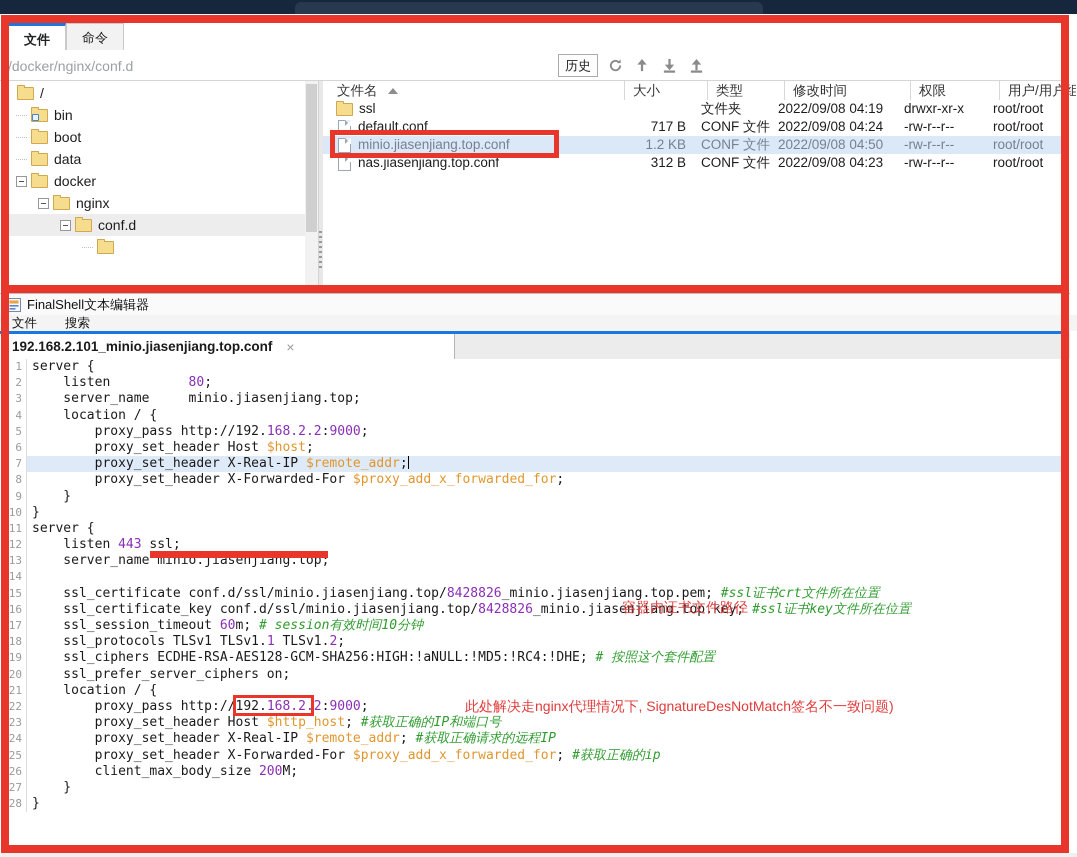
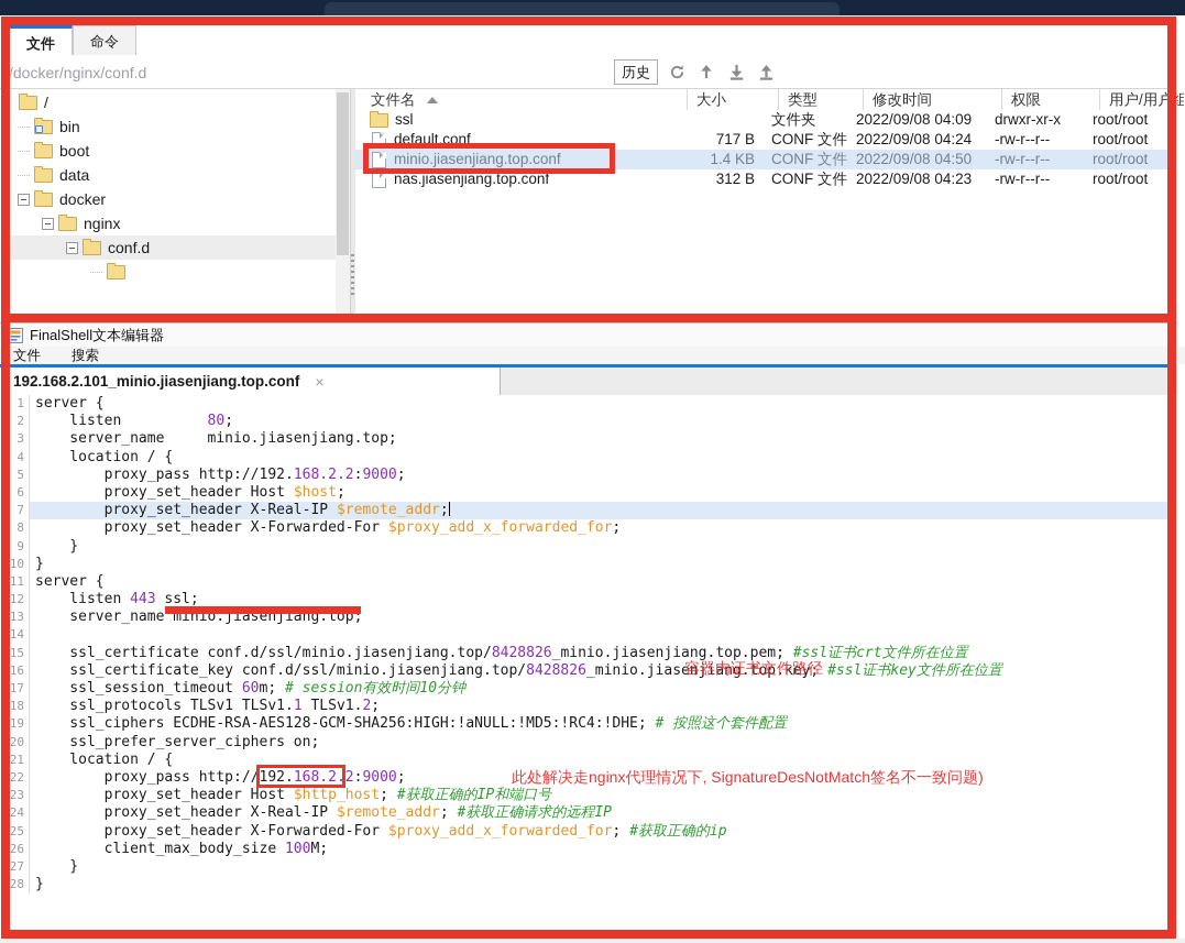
  文件
  命令
  /docker/nginx/conf.d
  历史
  /
  bin
  boot
  data
  docker
  nginx
  conf.d
  文件名
  大小
  类型
  修改时间
  权限
  用户/用户组
  ssl
  文件夹
- 2022/09/08 04:19
+ 2022/09/08 04:09
  drwxr-xr-x
  root/root
  default.conf
  717 B
  CONF 文件
  2022/09/08 04:24
  -rw-r--r--
  root/root
  minio.jiasenjiang.top.conf
- 1.2 KB
+ 1.4 KB
  CONF 文件
  2022/09/08 04:50
  -rw-r--r--
  root/root
  nas.jiasenjiang.top.conf
  312 B
  CONF 文件
  2022/09/08 04:23
  -rw-r--r--
  root/root
  FinalShell文本编辑器
  文件
  搜索
  192.168.2.101_minio.jiasenjiang.top.conf
  ×
  1
  server {
  2
  listen 80;
  3
  server_name minio.jiasenjiang.top;
  4
  location / {
  5
  proxy_pass http://192.168.2.2:9000;
  6
  proxy_set_header Host $host;
  7
  proxy_set_header X-Real-IP $remote_addr;
  8
  proxy_set_header X-Forwarded-For $proxy_add_x_forwarded_for;
  9
  }
  10
  }
  11
  server {
  12
  listen 443 ssl;
  13
  server_name minio.jiasenjiang.top;
  14
  15
  ssl_certificate conf.d/ssl/minio.jiasenjiang.top/8428826_minio.jiasenjiang.top.pem; #ssl证书crt文件所在位置
  16
  ssl_certificate_key conf.d/ssl/minio.jiasenjiang.top/8428826_minio.jiasenjiang.top.key; #ssl证书key文件所在位置
  17
  ssl_session_timeout 60m; # session有效时间10分钟
  18
  ssl_protocols TLSv1 TLSv1.1 TLSv1.2;
  19
  ssl_ciphers ECDHE-RSA-AES128-GCM-SHA256:HIGH:!aNULL:!MD5:!RC4:!DHE; # 按照这个套件配置
  20
  ssl_prefer_server_ciphers on;
  21
  location / {
  22
  proxy_pass http://192.168.2.2:9000;
  23
  proxy_set_header Host $http_host; #获取正确的IP和端口号
  24
  proxy_set_header X-Real-IP $remote_addr; #获取正确请求的远程IP
  25
  proxy_set_header X-Forwarded-For $proxy_add_x_forwarded_for; #获取正确的ip
  26
- client_max_body_size 200M;
+ client_max_body_size 100M;
  27
  }
  28
  }
  容器内证书文件路径
  此处解决走nginx代理情况下, SignatureDesNotMatch签名不一致问题)
